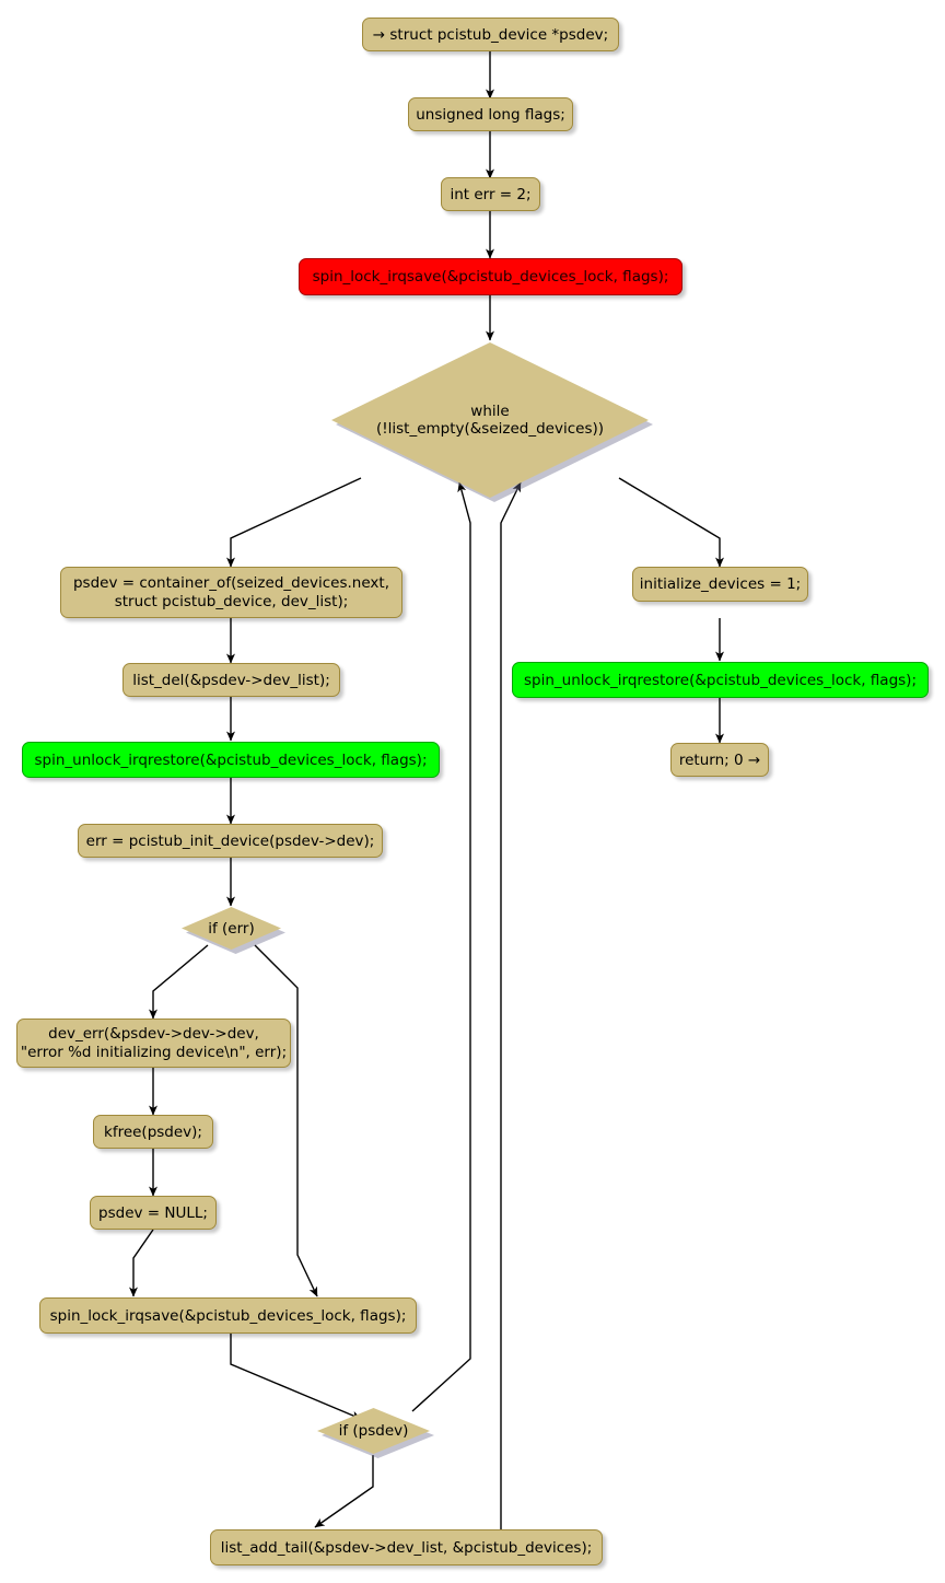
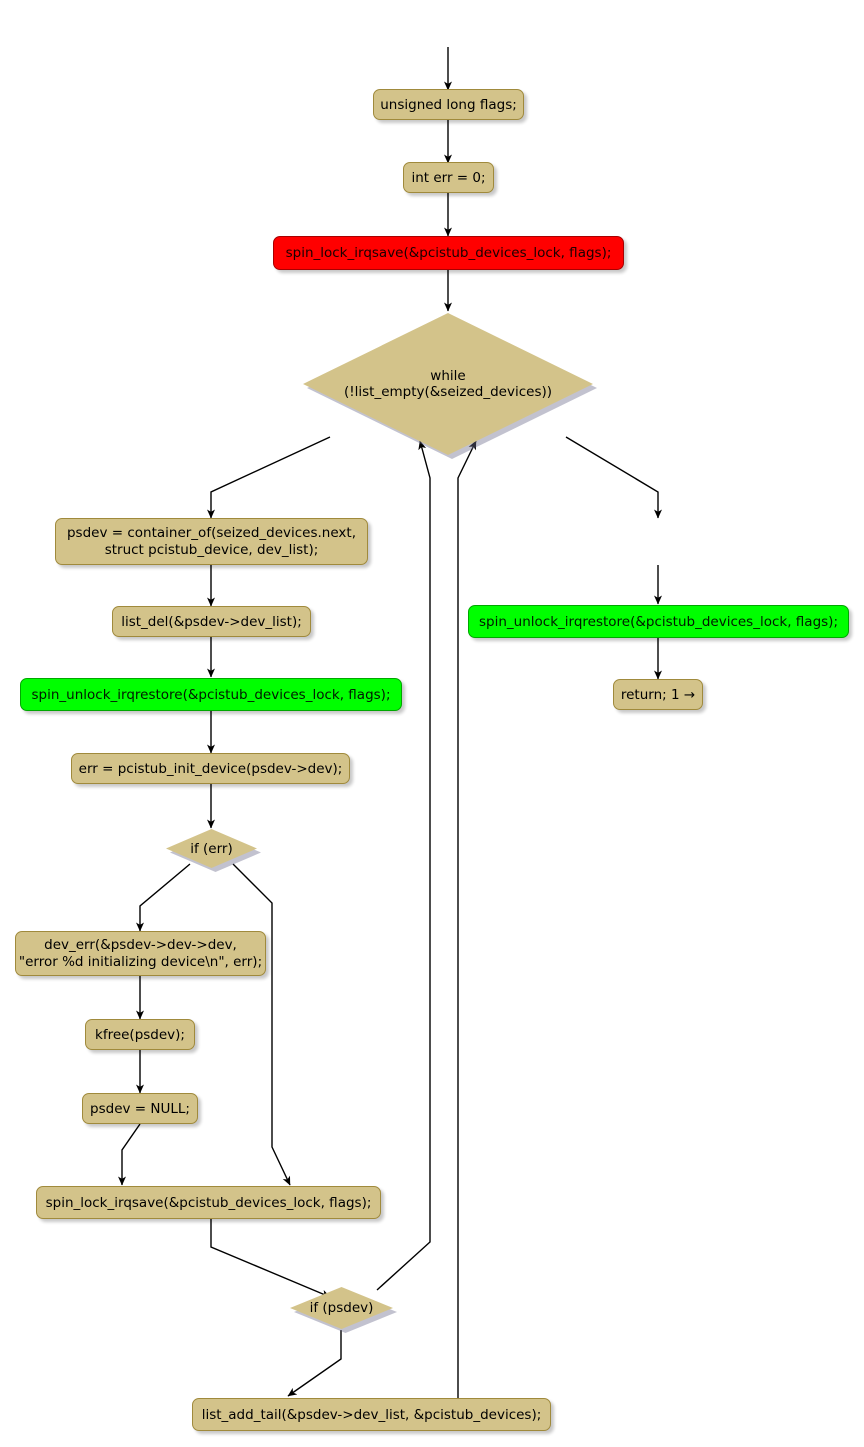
- → struct pcistub_device *psdev;
  unsigned long flags;
- int err = 2;
+ int err = 0;
  spin_lock_irqsave(&pcistub_devices_lock, flags);
  while
  (!list_empty(&seized_devices))
  psdev = container_of(seized_devices.next,
  struct pcistub_device, dev_list);
  list_del(&psdev->dev_list);
  spin_unlock_irqrestore(&pcistub_devices_lock, flags);
  err = pcistub_init_device(psdev->dev);
  if (err)
  dev_err(&psdev->dev->dev,
  "error %d initializing device\n", err);
  kfree(psdev);
  psdev = NULL;
  spin_lock_irqsave(&pcistub_devices_lock, flags);
  if (psdev)
  list_add_tail(&psdev->dev_list, &pcistub_devices);
- initialize_devices = 1;
  spin_unlock_irqrestore(&pcistub_devices_lock, flags);
- return; 0 →
+ return; 1 →
